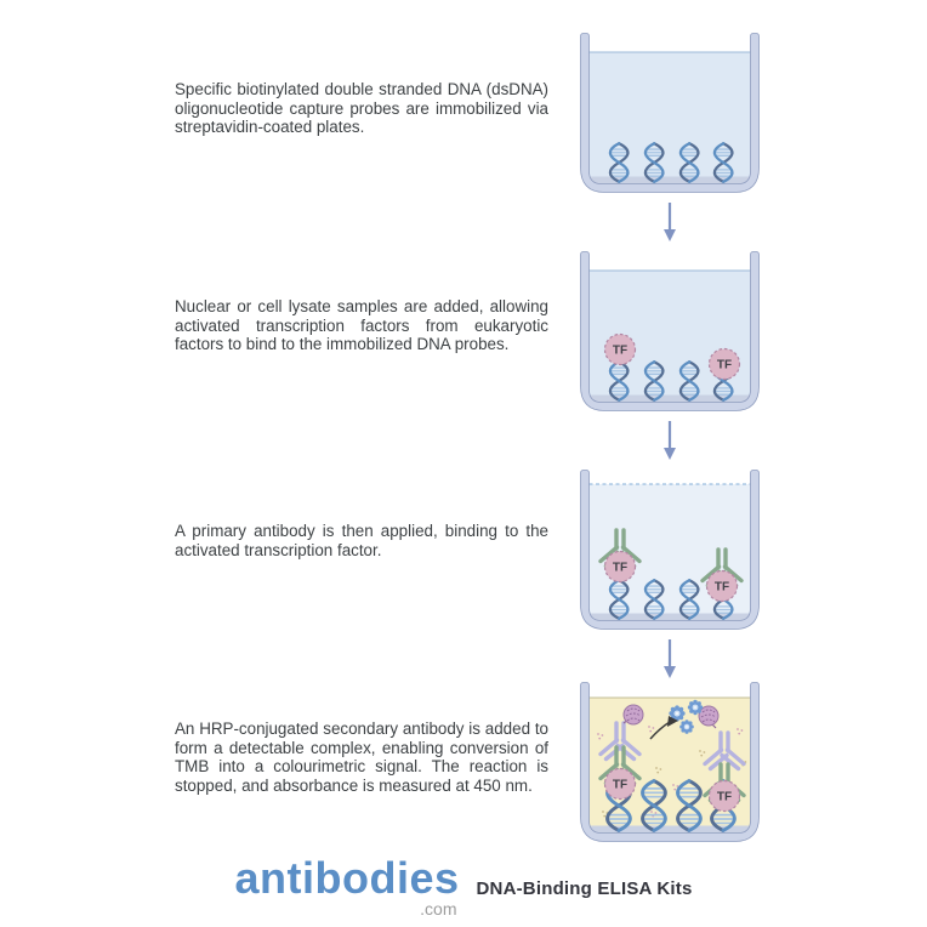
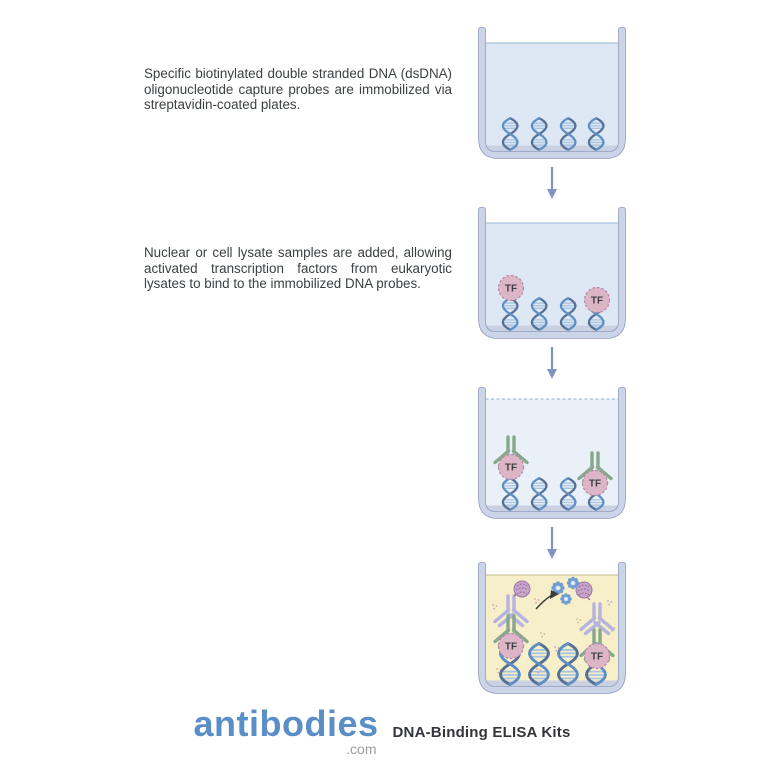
  Specific biotinylated double stranded DNA (dsDNA) oligonucleotide capture probes are immobilized via streptavidin-coated plates.
- Nuclear or cell lysate samples are added, allowing activated transcription factors from eukaryotic factors to bind to the immobilized DNA probes.
+ Nuclear or cell lysate samples are added, allowing activated transcription factors from eukaryotic lysates to bind to the immobilized DNA probes.
- A primary antibody is then applied, binding to the activated transcription factor.
- An HRP-conjugated secondary antibody is added to form a detectable complex, enabling conversion of TMB into a colourimetric signal. The reaction is stopped, and absorbance is measured at 450 nm.
  TF
  TF
  TF
  TF
  TF
  TF
  antibodies
  .com
  DNA-Binding ELISA Kits
